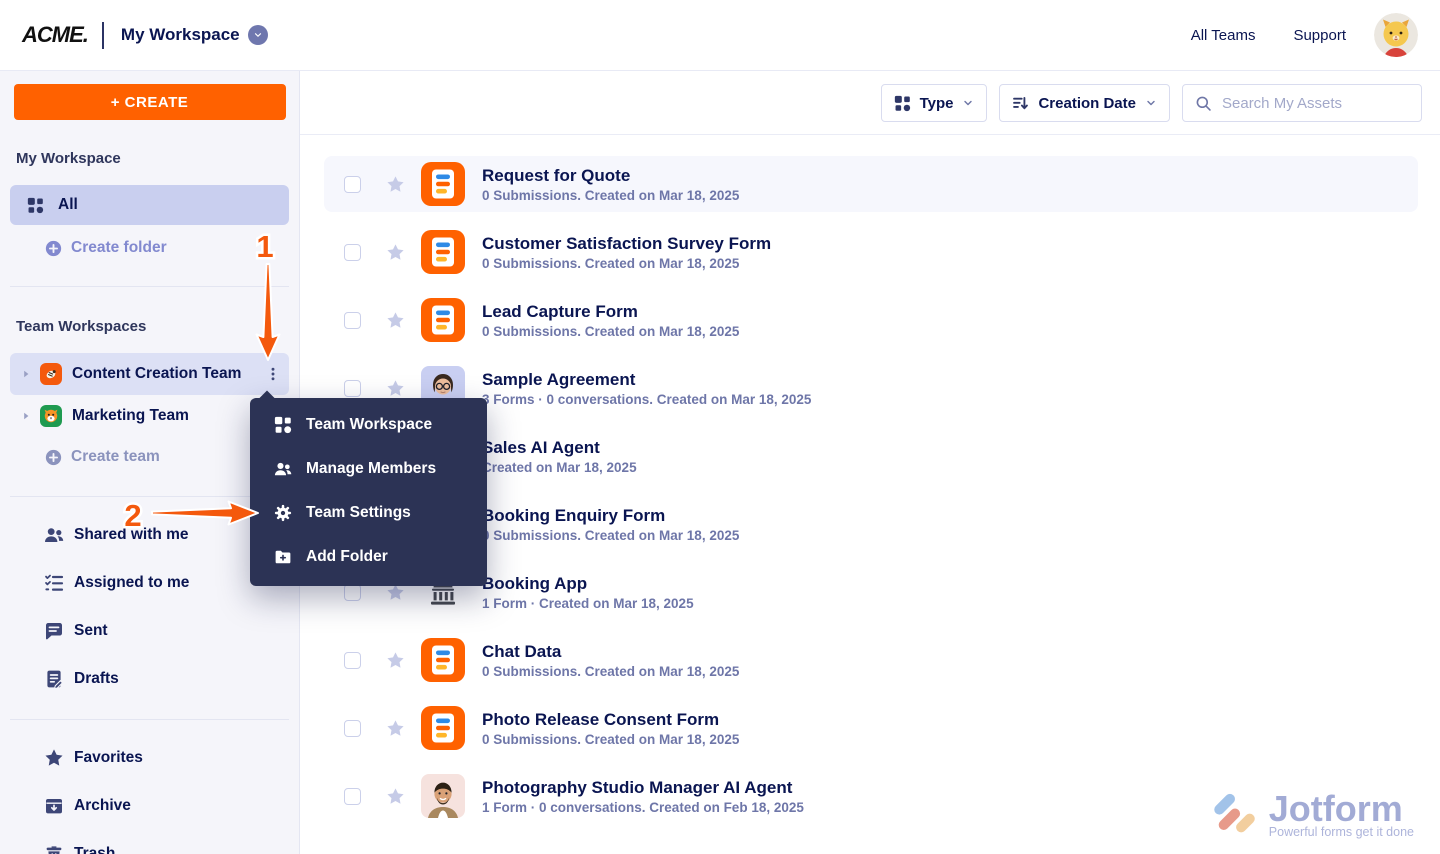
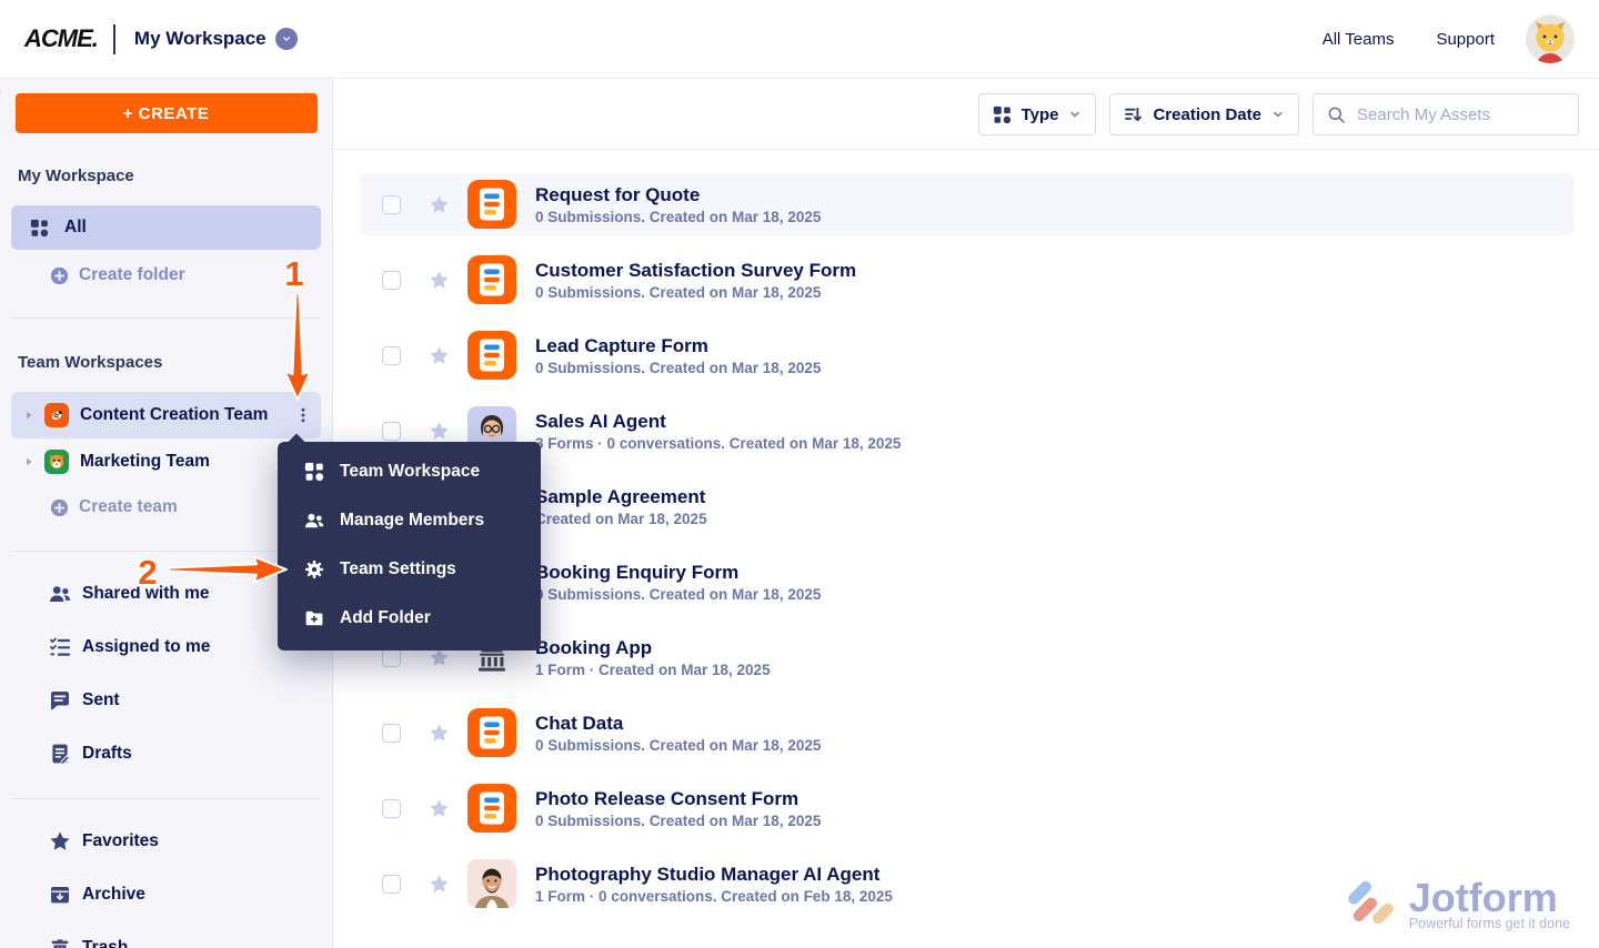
  ACME.
  My Workspace
  All Teams
  Support
  + CREATE
  My Workspace
  All
  Create folder
  Team Workspaces
  Content Creation Team
  Marketing Team
  Create team
  Shared with me
  Assigned to me
  Sent
  Drafts
  Favorites
  Archive
  Type
  Creation Date
  Search My Assets
  Request for Quote
  0 Submissions. Created on Mar 18, 2025
  Customer Satisfaction Survey Form
  0 Submissions. Created on Mar 18, 2025
  Lead Capture Form
  0 Submissions. Created on Mar 18, 2025
- Sample Agreement
+ Sales AI Agent
  Forms · 0 conversations. Created on Mar 18, 2025
- Sales AI Agent
+ Sample Agreement
  reated on Mar 18, 2025
  Booking Enquiry Form
  Submissions. Created on Mar 18, 2025
  Booking App
  1 Form · Created on Mar 18, 2025
  Chat Data
  0 Submissions. Created on Mar 18, 2025
  Photo Release Consent Form
  0 Submissions. Created on Mar 18, 2025
  Photography Studio Manager AI Agent
  1 Form · 0 conversations. Created on Feb 18, 2025
  Team Workspace
  Manage Members
  Team Settings
  Add Folder
  Jotform
  Powerful forms get it done
  1
  2
